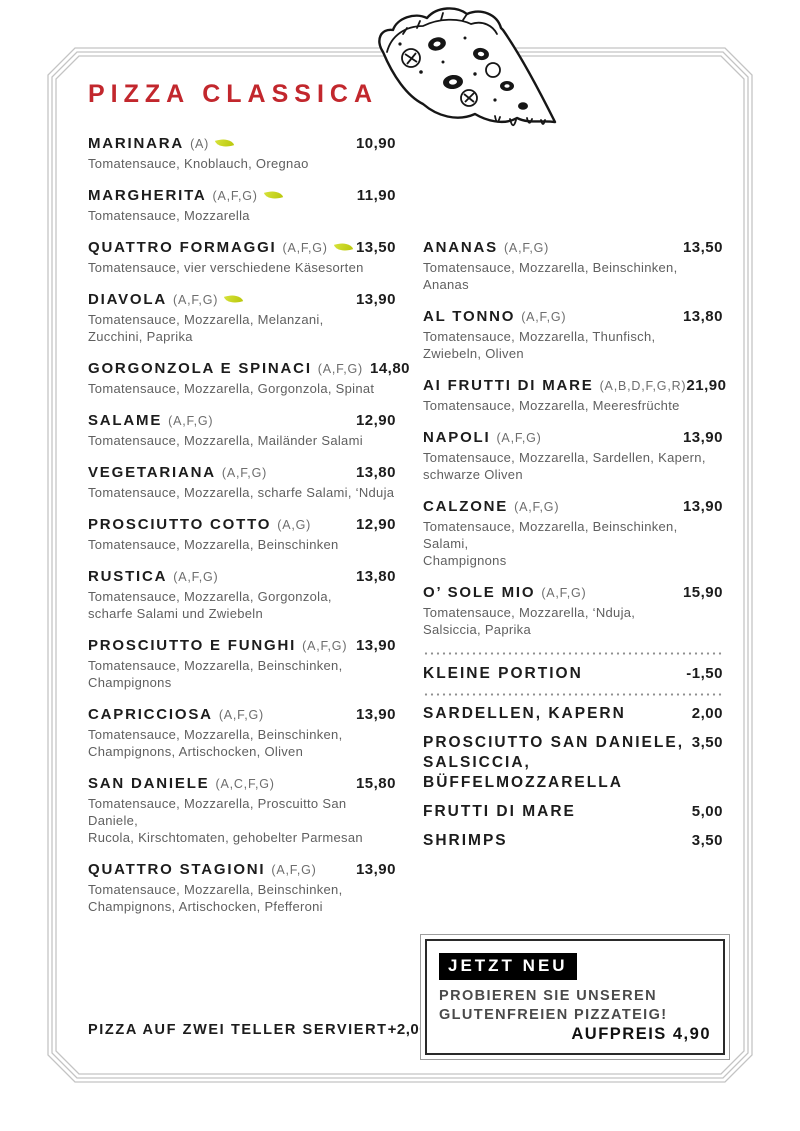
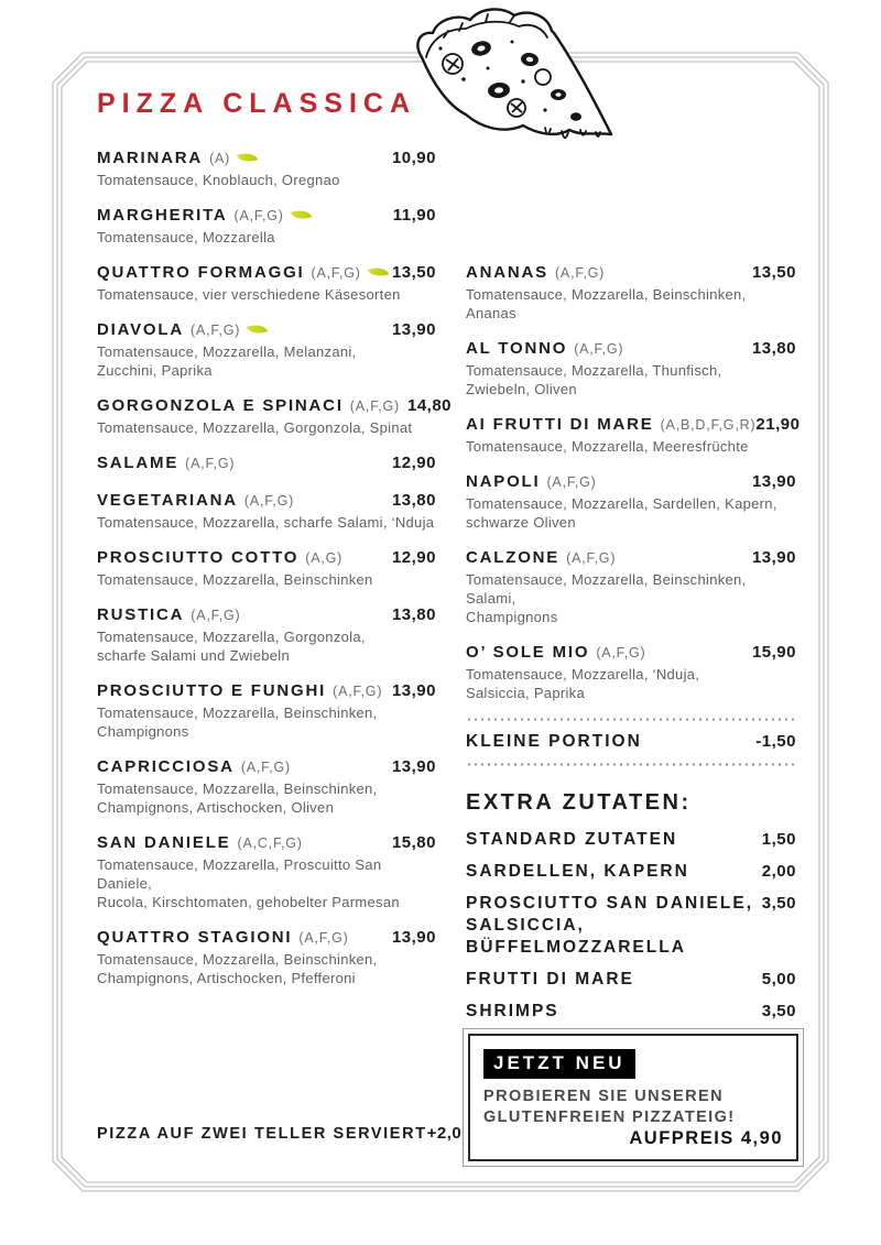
  PIZZA CLASSICA
  MARINARA
  (A)
  10,90
  Tomatensauce, Knoblauch, Oregnao
  MARGHERITA
  (A,F,G)
  11,90
  Tomatensauce, Mozzarella
  QUATTRO FORMAGGI
  (A,F,G)
  13,50
  Tomatensauce, vier verschiedene Käsesorten
  DIAVOLA
  (A,F,G)
  13,90
  Tomatensauce, Mozzarella, Melanzani,
  Zucchini, Paprika
  GORGONZOLA E SPINACI
  (A,F,G)
  14,80
  Tomatensauce, Mozzarella, Gorgonzola, Spinat
  SALAME
  (A,F,G)
  12,90
- Tomatensauce, Mozzarella, Mailänder Salami
  VEGETARIANA
  (A,F,G)
  13,80
  Tomatensauce, Mozzarella, scharfe Salami, ‘Nduja
  PROSCIUTTO COTTO
  (A,G)
  12,90
  Tomatensauce, Mozzarella, Beinschinken
  RUSTICA
  (A,F,G)
  13,80
  Tomatensauce, Mozzarella, Gorgonzola,
  scharfe Salami und Zwiebeln
  PROSCIUTTO E FUNGHI
  (A,F,G)
  13,90
  Tomatensauce, Mozzarella, Beinschinken,
  Champignons
  CAPRICCIOSA
  (A,F,G)
  13,90
  Tomatensauce, Mozzarella, Beinschinken,
  Champignons, Artischocken, Oliven
  SAN DANIELE
  (A,C,F,G)
  15,80
  Tomatensauce, Mozzarella, Proscuitto San Daniele,
  Rucola, Kirschtomaten, gehobelter Parmesan
  QUATTRO STAGIONI
  (A,F,G)
  13,90
  Tomatensauce, Mozzarella, Beinschinken,
  Champignons, Artischocken, Pfefferoni
  ANANAS
  (A,F,G)
  13,50
  Tomatensauce, Mozzarella, Beinschinken, Ananas
  AL TONNO
  (A,F,G)
  13,80
  Tomatensauce, Mozzarella, Thunfisch,
  Zwiebeln, Oliven
  AI FRUTTI DI MARE
  (A,B,D,F,G,R)
  21,90
  Tomatensauce, Mozzarella, Meeresfrüchte
  NAPOLI
  (A,F,G)
  13,90
  Tomatensauce, Mozzarella, Sardellen, Kapern,
  schwarze Oliven
  CALZONE
  (A,F,G)
  13,90
  Tomatensauce, Mozzarella, Beinschinken, Salami,
  Champignons
  O’ SOLE MIO
  (A,F,G)
  15,90
  Tomatensauce, Mozzarella, ‘Nduja,
  Salsiccia, Paprika
  KLEINE PORTION
  -1,50
+ EXTRA ZUTATEN:
+ STANDARD ZUTATEN
+ 1,50
  SARDELLEN, KAPERN
  2,00
  PROSCIUTTO SAN DANIELE,
  SALSICCIA, BÜFFELMOZZARELLA
  3,50
  FRUTTI DI MARE
  5,00
  SHRIMPS
  3,50
  PIZZA AUF ZWEI TELLER SERVIERT
  +2,0
  JETZT NEU
  PROBIEREN SIE UNSEREN
  GLUTENFREIEN PIZZATEIG!
  AUFPREIS 4,90
